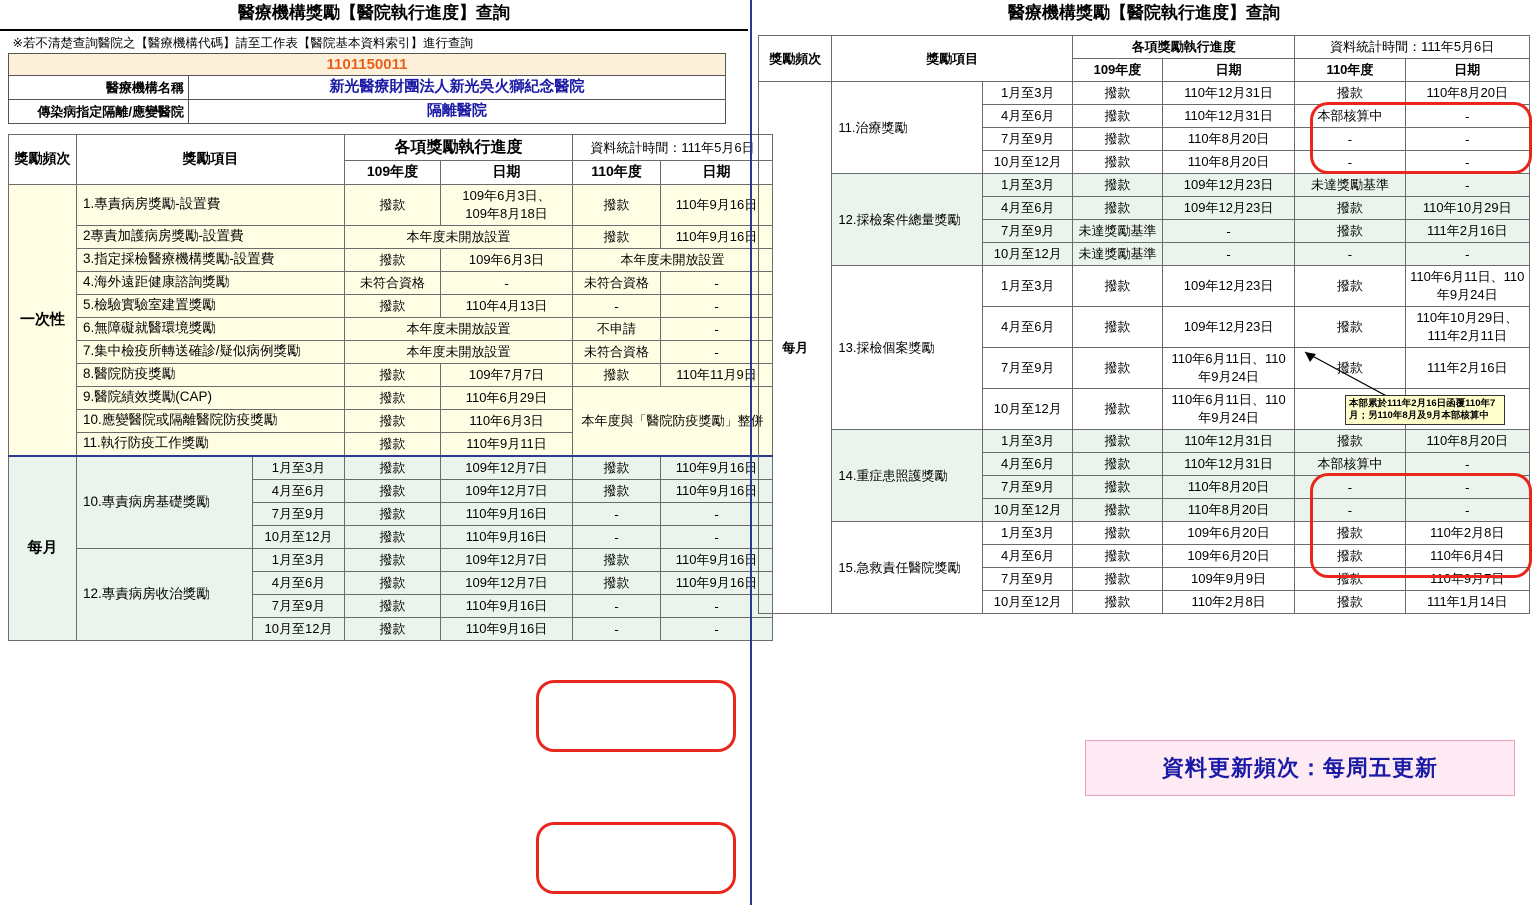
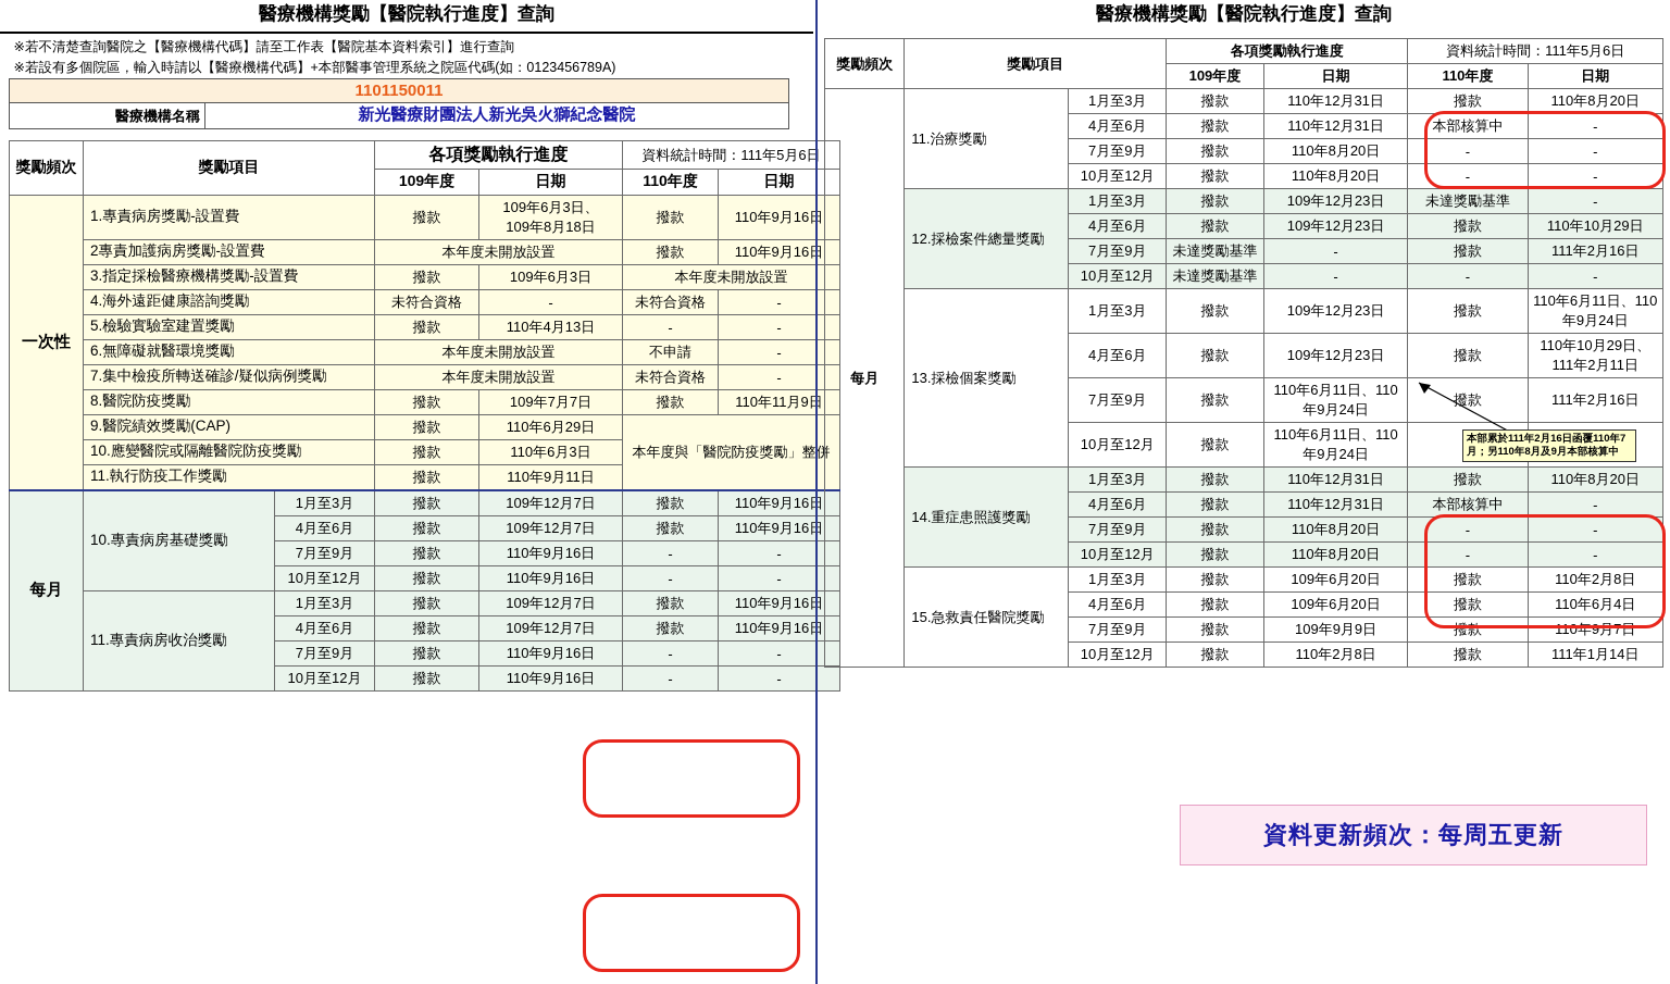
  醫療機構獎勵【醫院執行進度】查詢
  ※若不清楚查詢醫院之【醫療機構代碼】請至工作表【醫院基本資料索引】進行查詢
+ ※若設有多個院區，輸入時請以【醫療機構代碼】+本部醫事管理系統之院區代碼(如：0123456789A)
  1101150011
  醫療機構名稱	新光醫療財團法人新光吳火獅紀念醫院
- 傳染病指定隔離/應變醫院	隔離醫院
  獎勵頻次	獎勵項目	各項獎勵執行進度	資料統計時間：111年5月6日
  109年度	日期	110年度	日期
  一次性	1.專責病房獎勵-設置費	撥款	109年6月3日、 109年8月18日	撥款	110年9月16
  2專責加護病房獎勵-設置費	本年度未開放設置	撥款	110年9月16
  3.指定採檢醫療機構獎勵-設置費	撥款	109年6月3日	本年度未開放設置
  4.海外遠距健康諮詢獎勵	未符合資格	-	未符合資格	-
  5.檢驗實驗室建置獎勵	撥款	110年4月13日	-	-
  6.無障礙就醫環境獎勵	本年度未開放設置	不申請	-
  7.集中檢疫所轉送確診/疑似病例獎勵	本年度未開放設置	未符合資格	-
  8.醫院防疫獎勵	撥款	109年7月7日	撥款	110年11月9
  9.醫院績效獎勵(CAP)	撥款	110年6月29日	本年度與「醫院防疫獎勵」整併
  10.應變醫院或隔離醫院防疫獎勵	撥款	110年6月3日
  11.執行防疫工作獎勵	撥款	110年9月11日
  每月	10.專責病房基礎獎勵	1月至3月	撥款	109年12月7日	撥款	110年9月16
  4月至6月	撥款	109年12月7日	撥款	110年9月16
  7月至9月	撥款	110年9月16日	-	-
  10月至12月	撥款	110年9月16日	-	-
- 12.專責病房收治獎勵	1月至3月	撥款	109年12月7日	撥款	110年9月16
+ 11.專責病房收治獎勵	1月至3月	撥款	109年12月7日	撥款	110年9月16
  4月至6月	撥款	109年12月7日	撥款	110年9月16
  7月至9月	撥款	110年9月16日	-	-
  10月至12月	撥款	110年9月16日	-	-
  醫療機構獎勵【醫院執行進度】查詢
  獎勵頻次	獎勵項目	各項獎勵執行進度	資料統計時間：111年5月6日
  109年度	日期	110年度	日期
  每月	11.治療獎勵	1月至3月	撥款	110年12月31日	撥款	110年8月20日
  4月至6月	撥款	110年12月31日	本部核算中	-
  7月至9月	撥款	110年8月20日	-	-
  10月至12月	撥款	110年8月20日	-	-
  12.採檢案件總量獎勵	1月至3月	撥款	109年12月23日	未達獎勵基準	-
  4月至6月	撥款	109年12月23日	撥款	110年10月29日
  7月至9月	未達獎勵基準	-	撥款	111年2月16日
  10月至12月	未達獎勵基準	-	-	-
  13.採檢個案獎勵	1月至3月	撥款	109年12月23日	撥款	110年6月11日、110年9月24日
  4月至6月	撥款	109年12月23日	撥款	110年10月29日、111年2月11日
  7月至9月	撥款	110年6月11日、110年9月24日	撥款	111年2月16日
  10月至12月	撥款	110年6月11日、110年9月24日
  14.重症患照護獎勵	1月至3月	撥款	110年12月31日	撥款	110年8月20日
  4月至6月	撥款	110年12月31日	本部核算中	-
  7月至9月	撥款	110年8月20日	-	-
  10月至12月	撥款	110年8月20日	-	-
  15.急救責任醫院獎勵	1月至3月	撥款	109年6月20日	撥款	110年2月8日
  4月至6月	撥款	109年6月20日	撥款	110年6月4日
  7月至9月	撥款	109年9月9日	撥款	110年9月7日
  10月至12月	撥款	110年2月8日	撥款	111年1月14日
  本部累於111年2月16日函覆110年7月；另110年8月及9月本部核算中
  資料更新頻次：每周五更新
